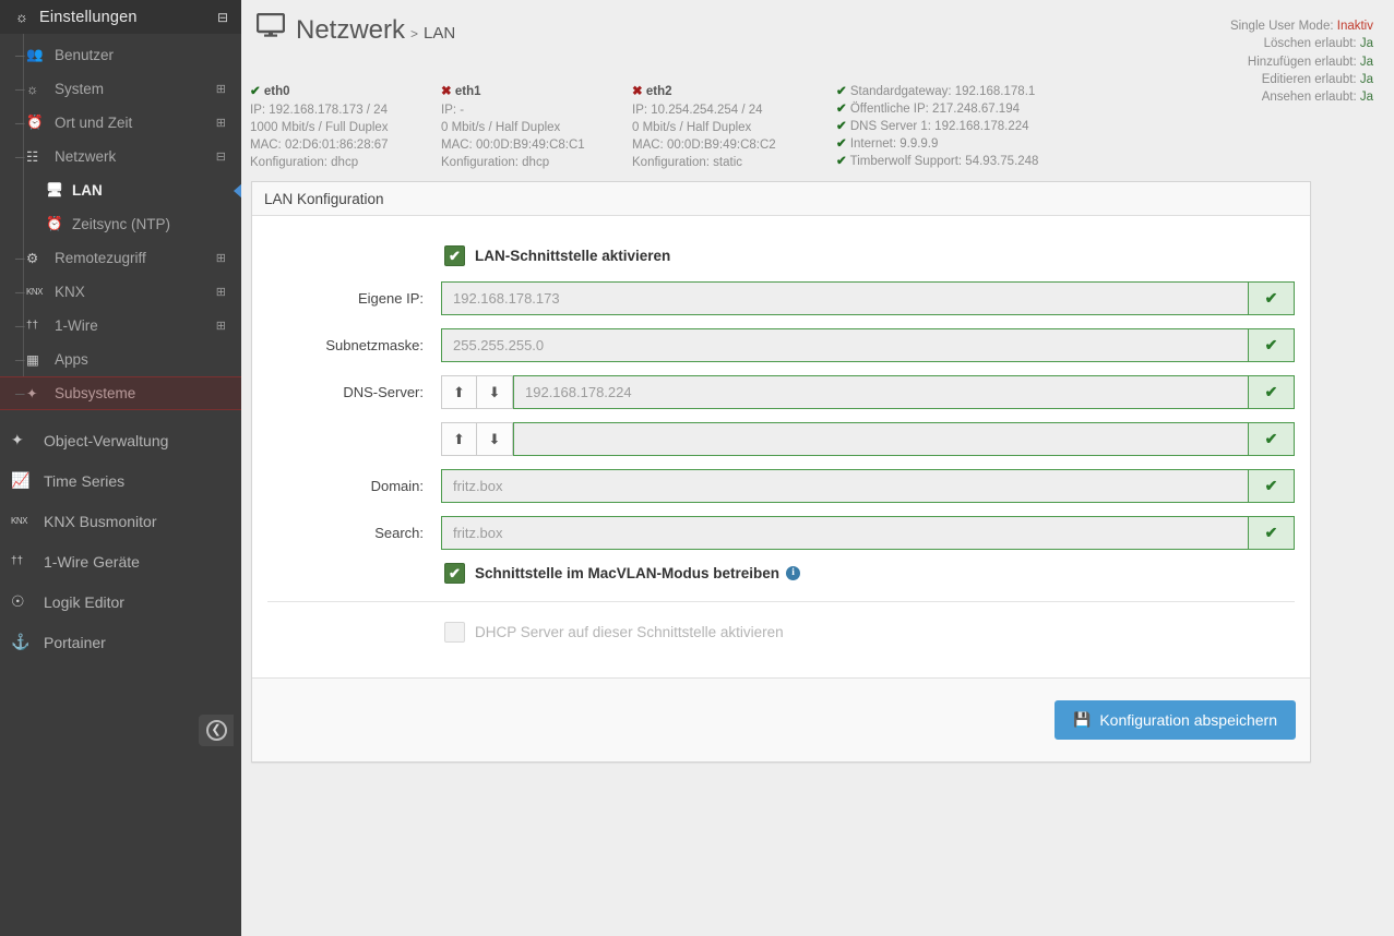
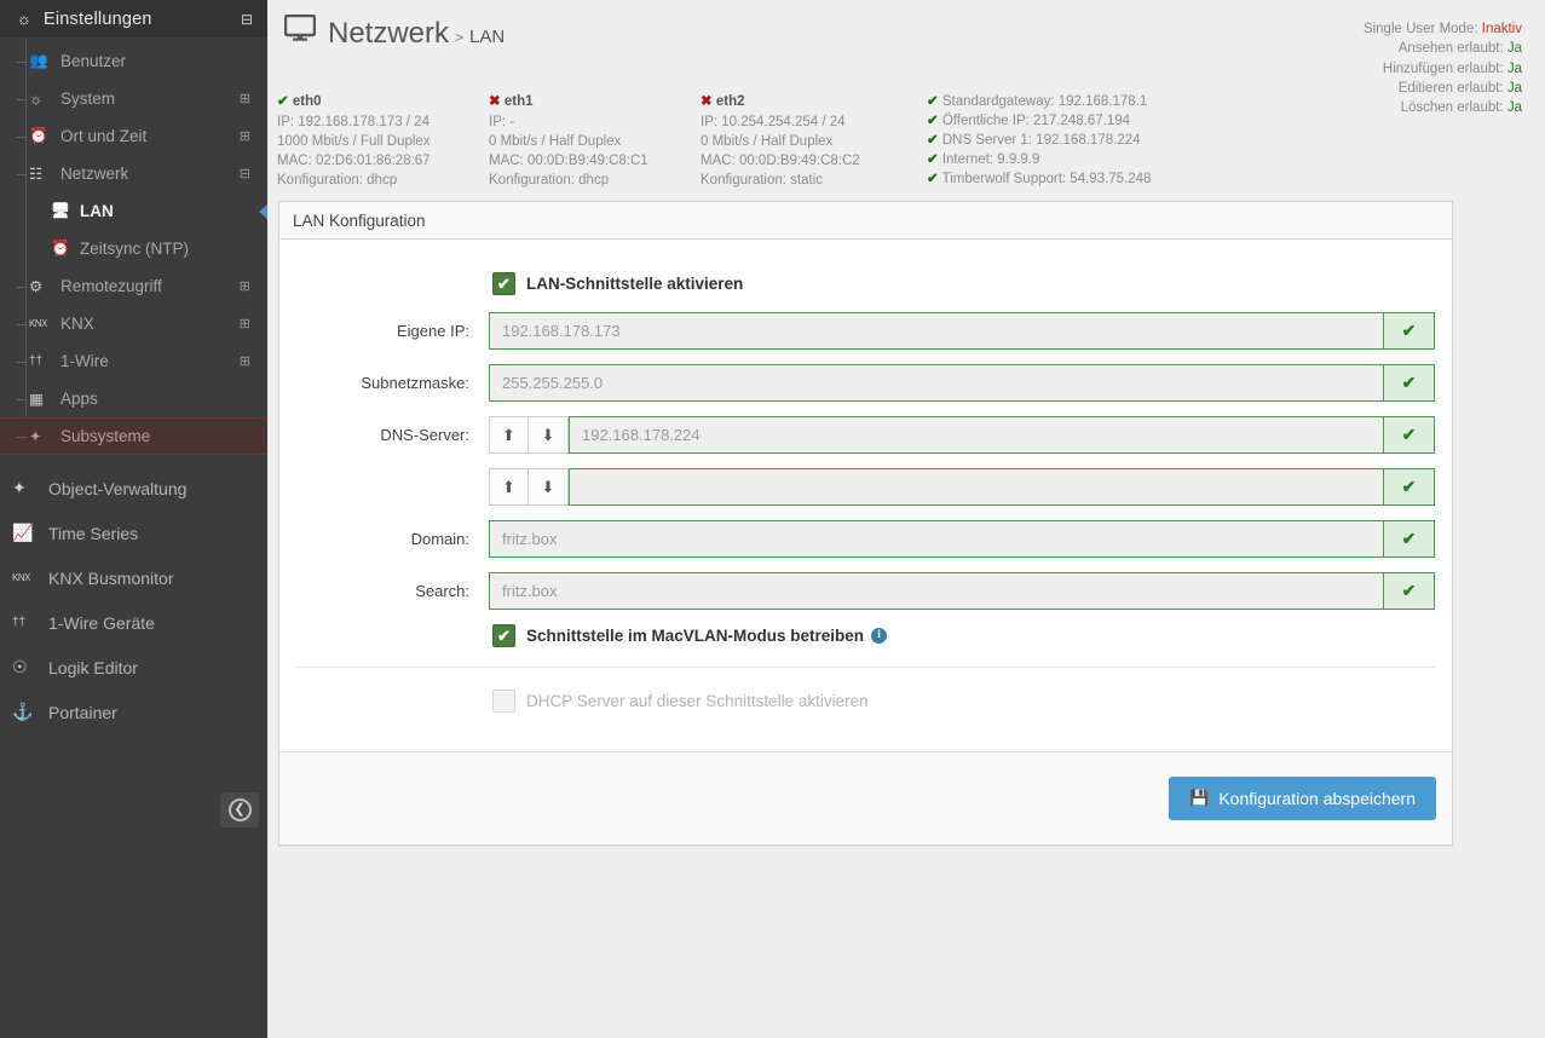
  ☼
  Einstellungen
  ⊟
  ─
  👥
  Benutzer
  ─
  ☼
  System
  ⊞
  ─
  ⏰
  Ort und Zeit
  ⊞
  ─
  ☷
  Netzwerk
  ⊟
  🖥
  LAN
  ⏰
  Zeitsync (NTP)
  ─
  ⚙
  Remotezugriff
  ⊞
  ─
  KNX
  KNX
  ⊞
  ─
  ††
  1-Wire
  ⊞
  ─
  ▦
  Apps
  ─
  ✦
  Subsysteme
  ✦
  Object-Verwaltung
  📈
  Time Series
  KNX
  KNX Busmonitor
  ††
  1-Wire Geräte
  ☉
  Logik Editor
  ⚓
  Portainer
  ❮
  Netzwerk
  >
  LAN
  Single User Mode: Inaktiv
- Löschen erlaubt: Ja
+ Ansehen erlaubt: Ja
  Hinzufügen erlaubt: Ja
  Editieren erlaubt: Ja
- Ansehen erlaubt: Ja
+ Löschen erlaubt: Ja
  ✔ eth0
  IP: 192.168.178.173 / 24
  1000 Mbit/s / Full Duplex
  MAC: 02:D6:01:86:28:67
  Konfiguration: dhcp
  ✖ eth1
  IP: -
  0 Mbit/s / Half Duplex
  MAC: 00:0D:B9:49:C8:C1
  Konfiguration: dhcp
  ✖ eth2
  IP: 10.254.254.254 / 24
  0 Mbit/s / Half Duplex
  MAC: 00:0D:B9:49:C8:C2
  Konfiguration: static
  ✔ Standardgateway: 192.168.178.1
  ✔ Öffentliche IP: 217.248.67.194
  ✔ DNS Server 1: 192.168.178.224
  ✔ Internet: 9.9.9.9
  ✔ Timberwolf Support: 54.93.75.248
  LAN Konfiguration
  ✔
  LAN-Schnittstelle aktivieren
  Eigene IP:
  192.168.178.173
  ✔
  Subnetzmaske:
  255.255.255.0
  ✔
  DNS-Server:
  ⬆
  ⬇
  192.168.178.224
  ✔
  ⬆
  ⬇
  ✔
  Domain:
  fritz.box
  ✔
  Search:
  fritz.box
  ✔
  ✔
  Schnittstelle im MacVLAN-Modus betreiben
  i
  DHCP Server auf dieser Schnittstelle aktivieren
  💾
  Konfiguration abspeichern
